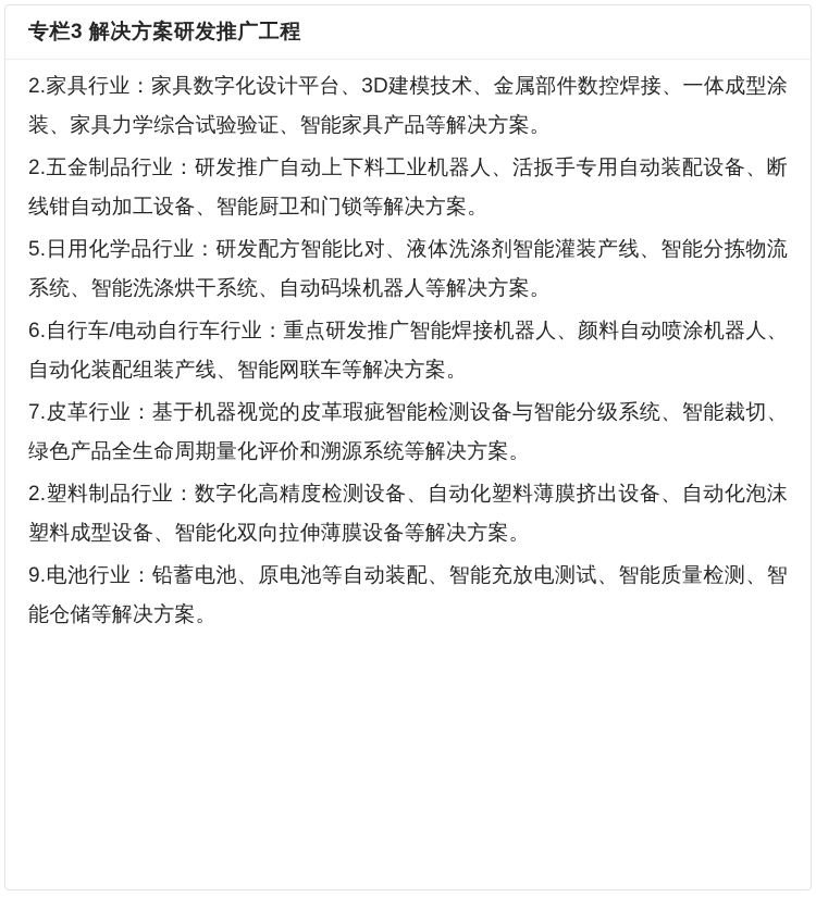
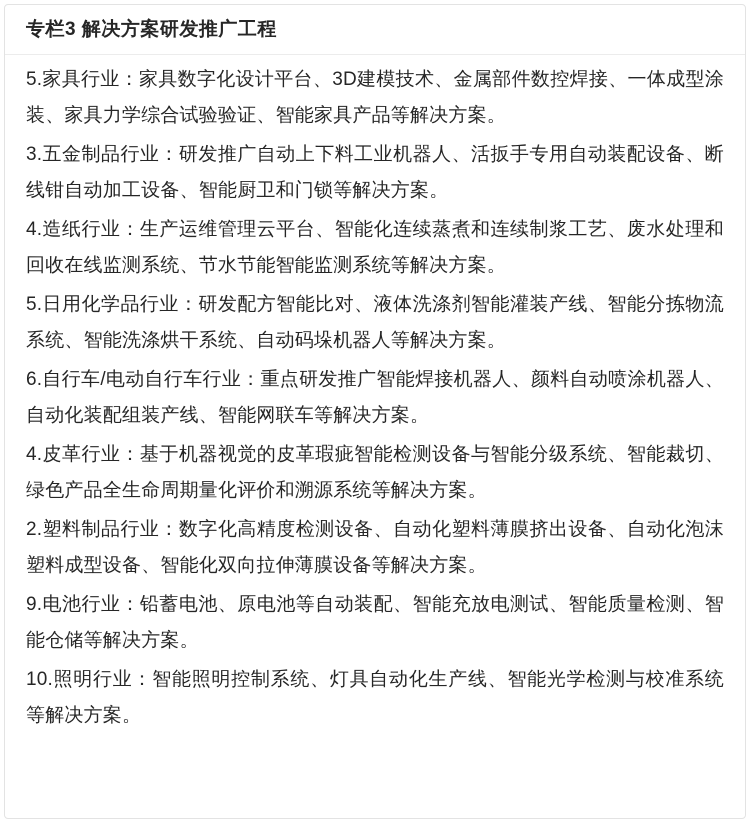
  专栏3 解决方案研发推广工程
- 2.家具行业：家具数字化设计平台、3D建模技术、金属部件数控焊接、一体成型涂装、家具力学综合试验验证、智能家具产品等解决方案。
+ 5.家具行业：家具数字化设计平台、3D建模技术、金属部件数控焊接、一体成型涂装、家具力学综合试验验证、智能家具产品等解决方案。
- 2.五金制品行业：研发推广自动上下料工业机器人、活扳手专用自动装配设备、断线钳自动加工设备、智能厨卫和门锁等解决方案。
+ 3.五金制品行业：研发推广自动上下料工业机器人、活扳手专用自动装配设备、断线钳自动加工设备、智能厨卫和门锁等解决方案。
+ 4.造纸行业：生产运维管理云平台、智能化连续蒸煮和连续制浆工艺、废水处理和回收在线监测系统、节水节能智能监测系统等解决方案。
  5.日用化学品行业：研发配方智能比对、液体洗涤剂智能灌装产线、智能分拣物流系统、智能洗涤烘干系统、自动码垛机器人等解决方案。
  6.自行车/电动自行车行业：重点研发推广智能焊接机器人、颜料自动喷涂机器人、自动化装配组装产线、智能网联车等解决方案。
- 7.皮革行业：基于机器视觉的皮革瑕疵智能检测设备与智能分级系统、智能裁切、绿色产品全生命周期量化评价和溯源系统等解决方案。
+ 4.皮革行业：基于机器视觉的皮革瑕疵智能检测设备与智能分级系统、智能裁切、绿色产品全生命周期量化评价和溯源系统等解决方案。
  2.塑料制品行业：数字化高精度检测设备、自动化塑料薄膜挤出设备、自动化泡沫塑料成型设备、智能化双向拉伸薄膜设备等解决方案。
  9.电池行业：铅蓄电池、原电池等自动装配、智能充放电测试、智能质量检测、智能仓储等解决方案。
+ 10.照明行业：智能照明控制系统、灯具自动化生产线、智能光学检测与校准系统等解决方案。
